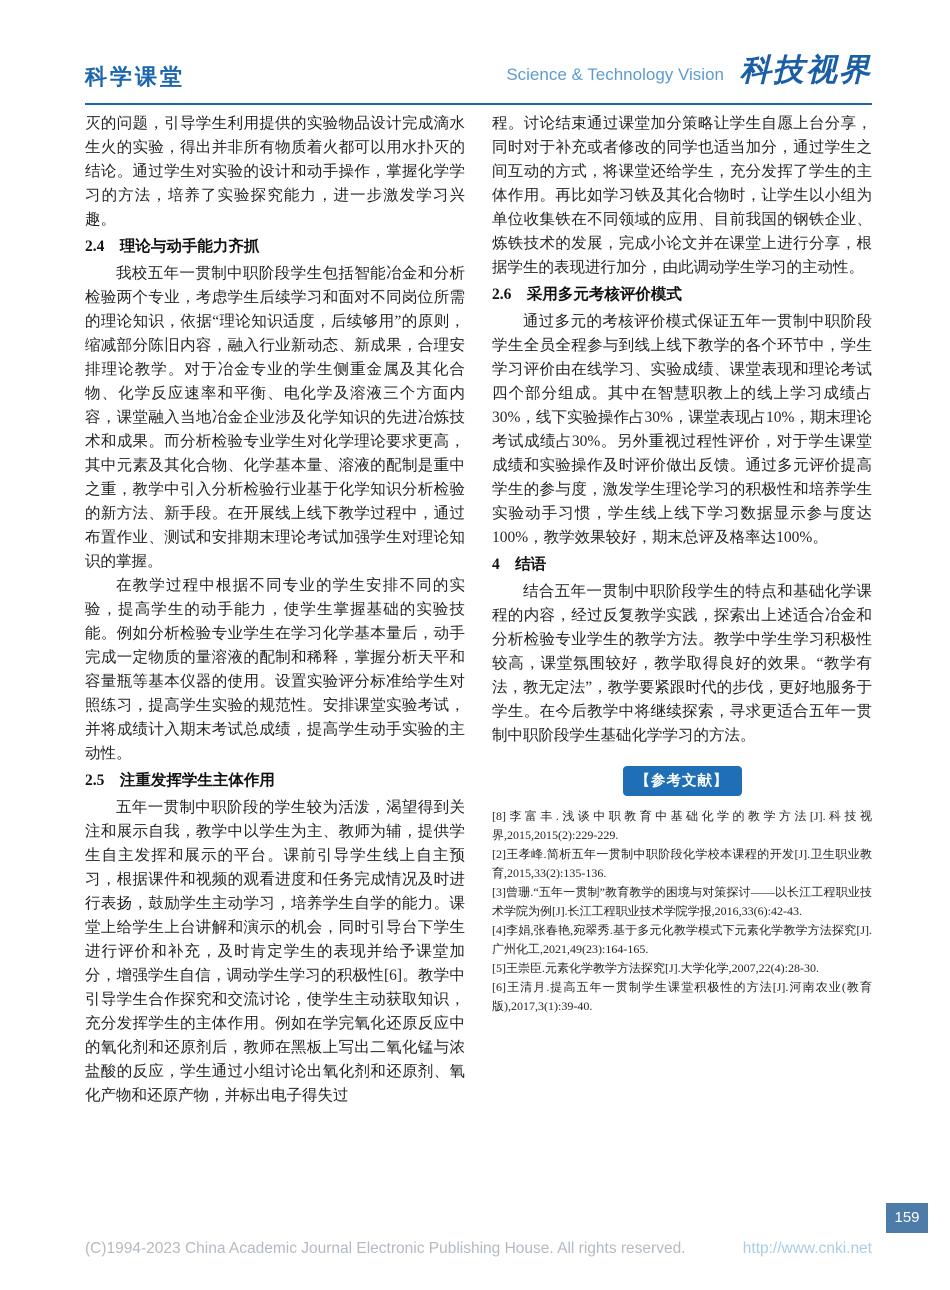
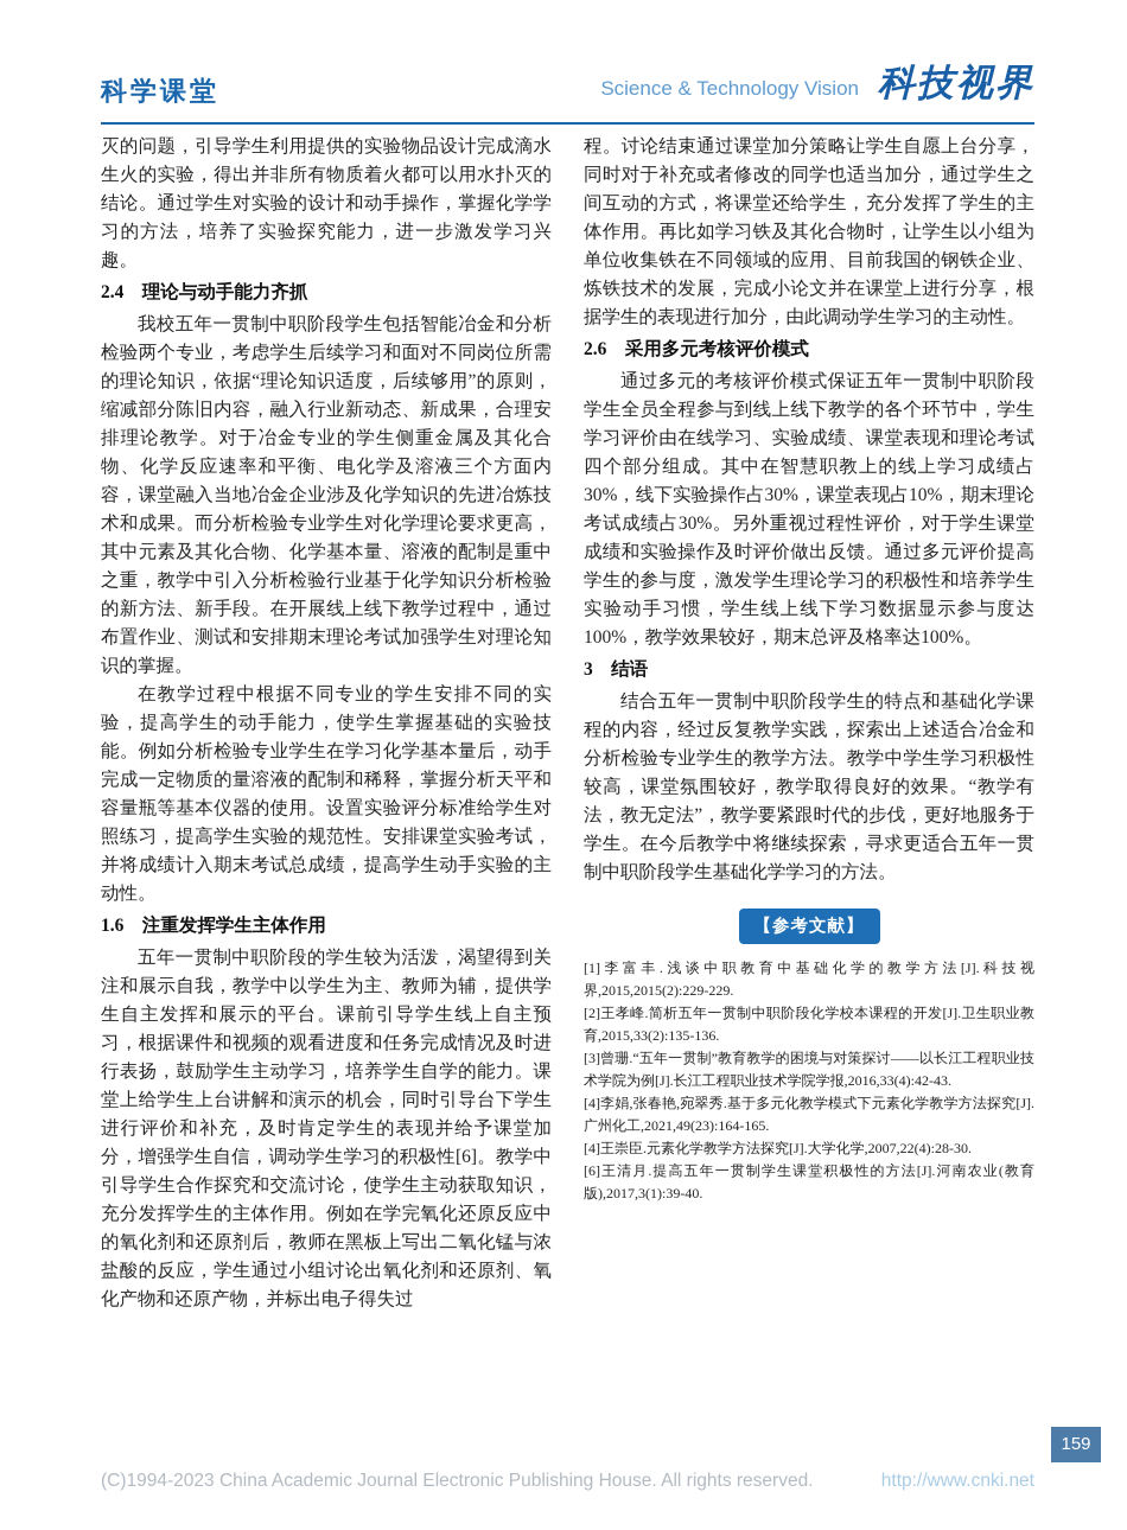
  科学课堂
  Science & Technology Vision
  科技视界
  灭的问题，引导学生利用提供的实验物品设计完成滴水生火的实验，得出并非所有物质着火都可以用水扑灭的结论。通过学生对实验的设计和动手操作，掌握化学学习的方法，培养了实验探究能力，进一步激发学习兴趣。
  2.4 理论与动手能力齐抓
  我校五年一贯制中职阶段学生包括智能冶金和分析检验两个专业，考虑学生后续学习和面对不同岗位所需的理论知识，依据“理论知识适度，后续够用”的原则，缩减部分陈旧内容，融入行业新动态、新成果，合理安排理论教学。对于冶金专业的学生侧重金属及其化合物、化学反应速率和平衡、电化学及溶液三个方面内容，课堂融入当地冶金企业涉及化学知识的先进冶炼技术和成果。而分析检验专业学生对化学理论要求更高，其中元素及其化合物、化学基本量、溶液的配制是重中之重，教学中引入分析检验行业基于化学知识分析检验的新方法、新手段。在开展线上线下教学过程中，通过布置作业、测试和安排期末理论考试加强学生对理论知识的掌握。
  在教学过程中根据不同专业的学生安排不同的实验，提高学生的动手能力，使学生掌握基础的实验技能。例如分析检验专业学生在学习化学基本量后，动手完成一定物质的量溶液的配制和稀释，掌握分析天平和容量瓶等基本仪器的使用。设置实验评分标准给学生对照练习，提高学生实验的规范性。安排课堂实验考试，并将成绩计入期末考试总成绩，提高学生动手实验的主动性。
- 2.5 注重发挥学生主体作用
+ 1.6 注重发挥学生主体作用
  五年一贯制中职阶段的学生较为活泼，渴望得到关注和展示自我，教学中以学生为主、教师为辅，提供学生自主发挥和展示的平台。课前引导学生线上自主预习，根据课件和视频的观看进度和任务完成情况及时进行表扬，鼓励学生主动学习，培养学生自学的能力。课堂上给学生上台讲解和演示的机会，同时引导台下学生进行评价和补充，及时肯定学生的表现并给予课堂加分，增强学生自信，调动学生学习的积极性[6]。教学中引导学生合作探究和交流讨论，使学生主动获取知识，充分发挥学生的主体作用。例如在学完氧化还原反应中的氧化剂和还原剂后，教师在黑板上写出二氧化锰与浓盐酸的反应，学生通过小组讨论出氧化剂和还原剂、氧化产物和还原产物，并标出电子得失过
  程。讨论结束通过课堂加分策略让学生自愿上台分享，同时对于补充或者修改的同学也适当加分，通过学生之间互动的方式，将课堂还给学生，充分发挥了学生的主体作用。再比如学习铁及其化合物时，让学生以小组为单位收集铁在不同领域的应用、目前我国的钢铁企业、炼铁技术的发展，完成小论文并在课堂上进行分享，根据学生的表现进行加分，由此调动学生学习的主动性。
  2.6 采用多元考核评价模式
  通过多元的考核评价模式保证五年一贯制中职阶段学生全员全程参与到线上线下教学的各个环节中，学生学习评价由在线学习、实验成绩、课堂表现和理论考试四个部分组成。其中在智慧职教上的线上学习成绩占30%，线下实验操作占30%，课堂表现占10%，期末理论考试成绩占30%。另外重视过程性评价，对于学生课堂成绩和实验操作及时评价做出反馈。通过多元评价提高学生的参与度，激发学生理论学习的积极性和培养学生实验动手习惯，学生线上线下学习数据显示参与度达100%，教学效果较好，期末总评及格率达100%。
- 4 结语
+ 3 结语
  结合五年一贯制中职阶段学生的特点和基础化学课程的内容，经过反复教学实践，探索出上述适合冶金和分析检验专业学生的教学方法。教学中学生学习积极性较高，课堂氛围较好，教学取得良好的效果。“教学有法，教无定法”，教学要紧跟时代的步伐，更好地服务于学生。在今后教学中将继续探索，寻求更适合五年一贯制中职阶段学生基础化学学习的方法。
  【参考文献】
- [8]李富丰.浅谈中职教育中基础化学的教学方法[J].科技视界,2015,2015(2):229-229.
+ [1]李富丰.浅谈中职教育中基础化学的教学方法[J].科技视界,2015,2015(2):229-229.
  [2]王孝峰.简析五年一贯制中职阶段化学校本课程的开发[J].卫生职业教育,2015,33(2):135-136.
- [3]曾珊.“五年一贯制”教育教学的困境与对策探讨——以长江工程职业技术学院为例[J].长江工程职业技术学院学报,2016,33(6):42-43.
+ [3]曾珊.“五年一贯制”教育教学的困境与对策探讨——以长江工程职业技术学院为例[J].长江工程职业技术学院学报,2016,33(4):42-43.
  [4]李娟,张春艳,宛翠秀.基于多元化教学模式下元素化学教学方法探究[J].广州化工,2021,49(23):164-165.
- [5]王崇臣.元素化学教学方法探究[J].大学化学,2007,22(4):28-30.
+ [4]王崇臣.元素化学教学方法探究[J].大学化学,2007,22(4):28-30.
  [6]王清月.提高五年一贯制学生课堂积极性的方法[J].河南农业(教育版),2017,3(1):39-40.
  159
  (C)1994-2023 China Academic Journal Electronic Publishing House. All rights reserved.
  http://www.cnki.net
